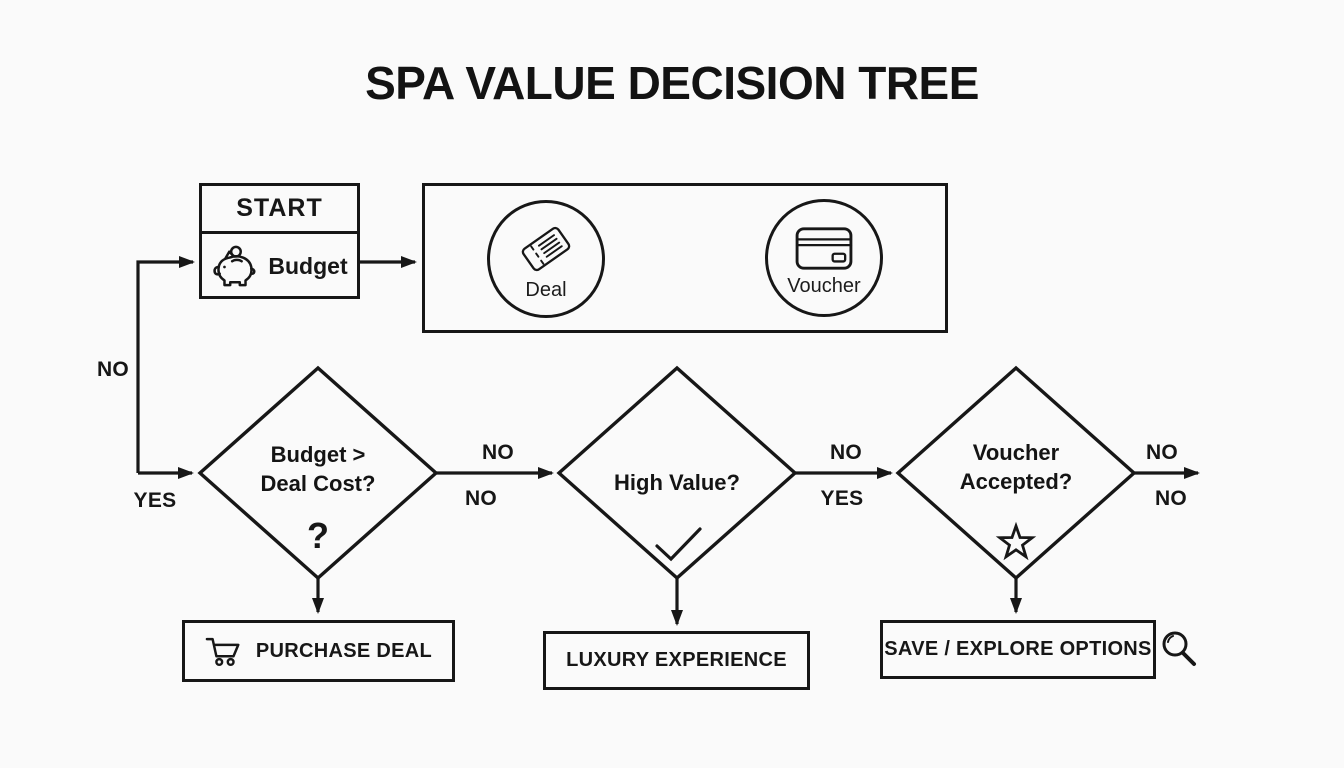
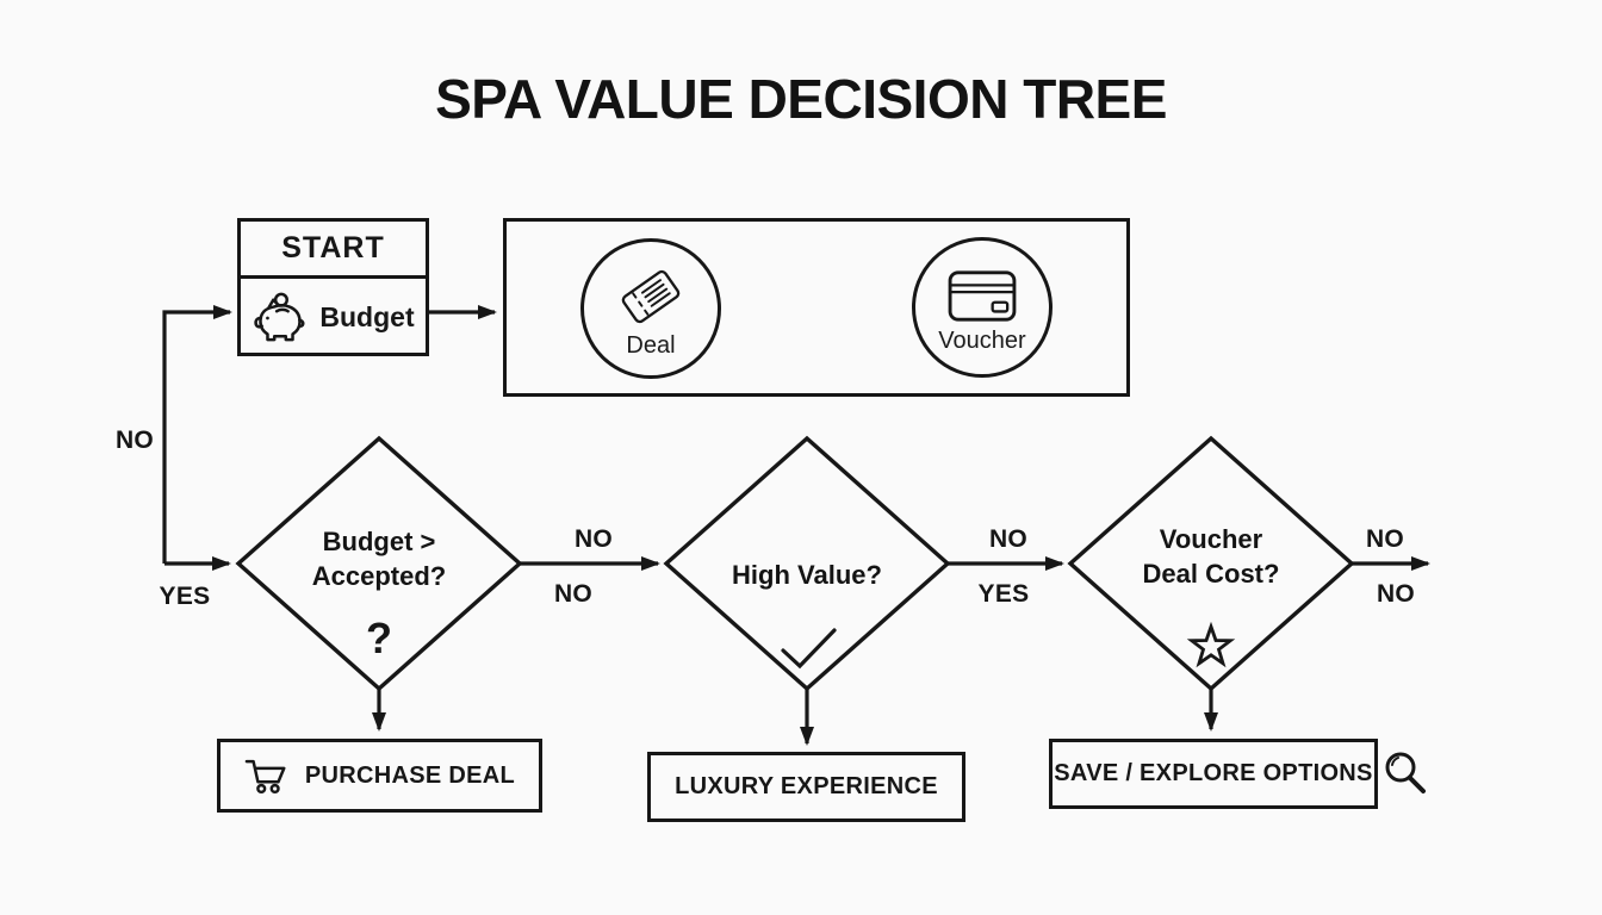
  SPA VALUE DECISION TREE
  START
  Budget
  Deal
  Voucher
  Budget >
- Deal Cost?
+ Accepted?
  ?
  High Value?
  Voucher
- Accepted?
+ Deal Cost?
  NO
  YES
  NO
  NO
  NO
  YES
  NO
  NO
  PURCHASE DEAL
  LUXURY EXPERIENCE
  SAVE / EXPLORE OPTIONS
